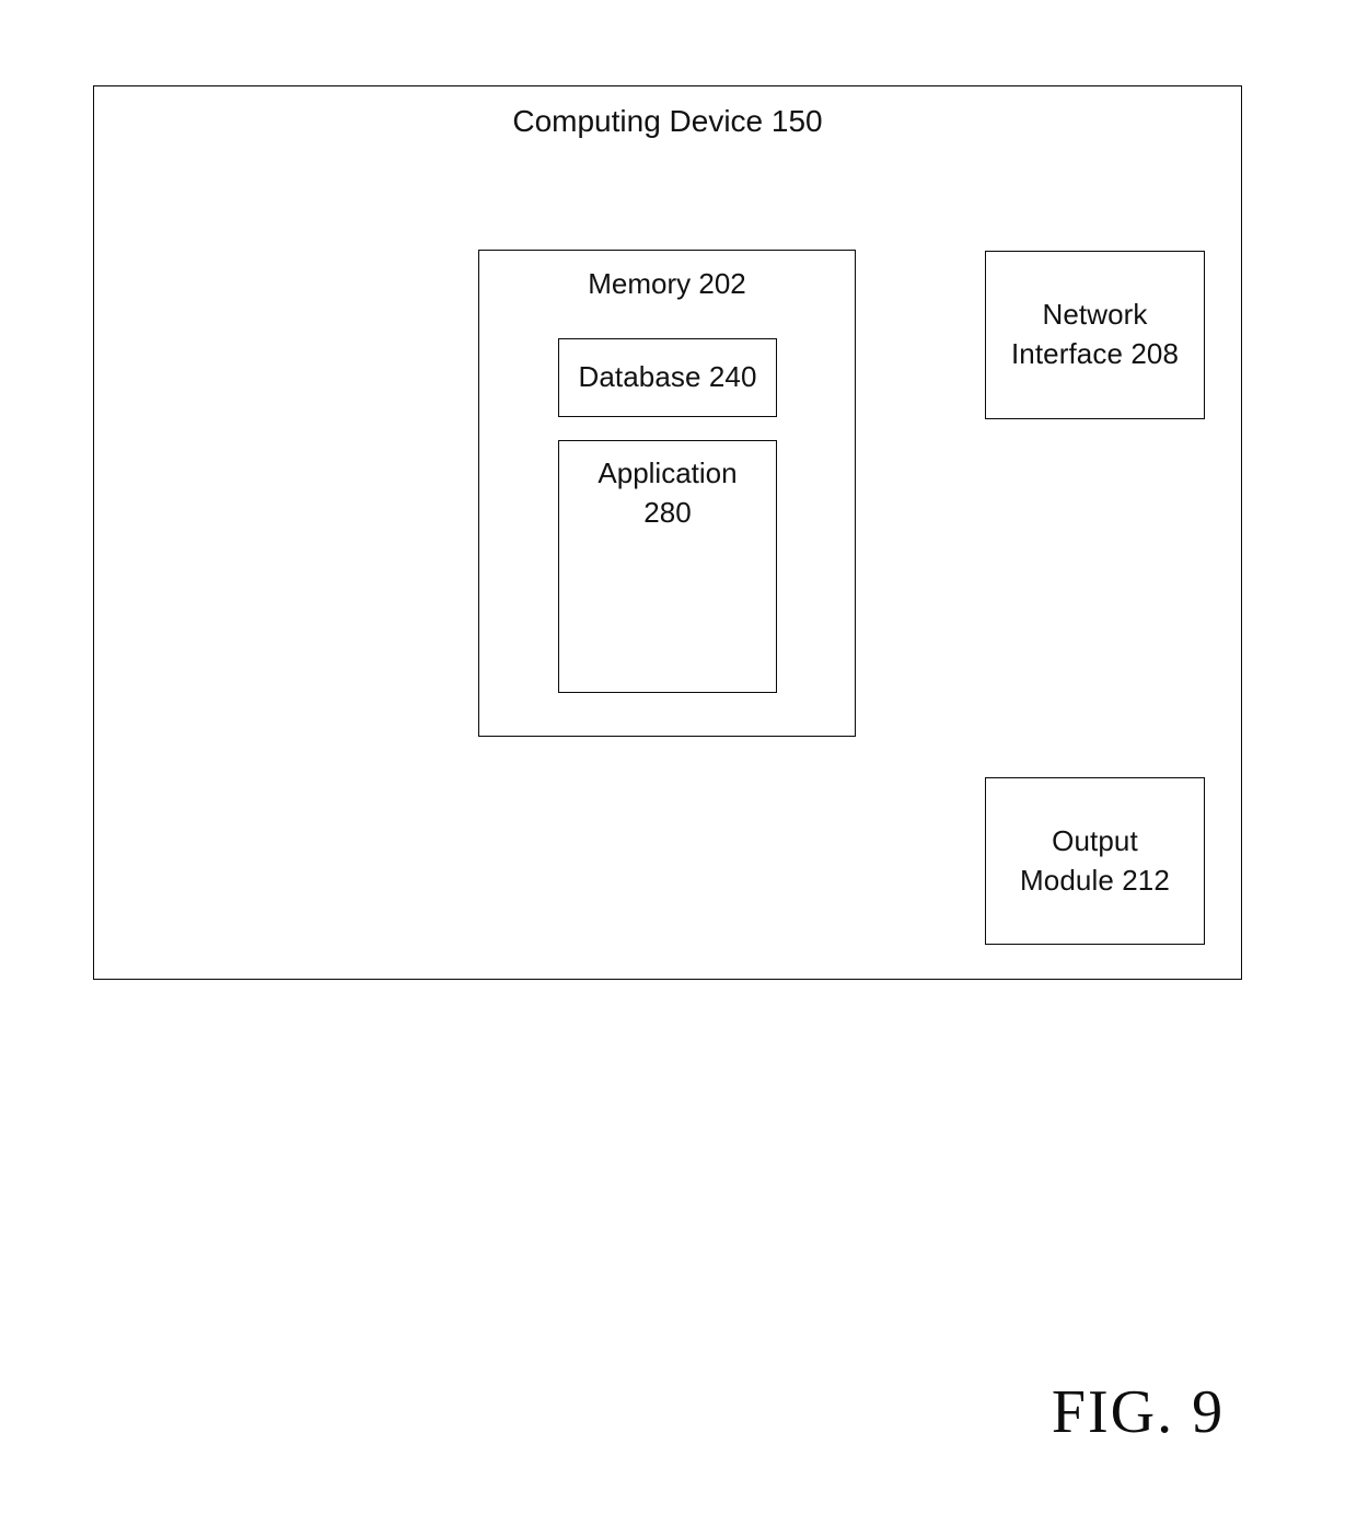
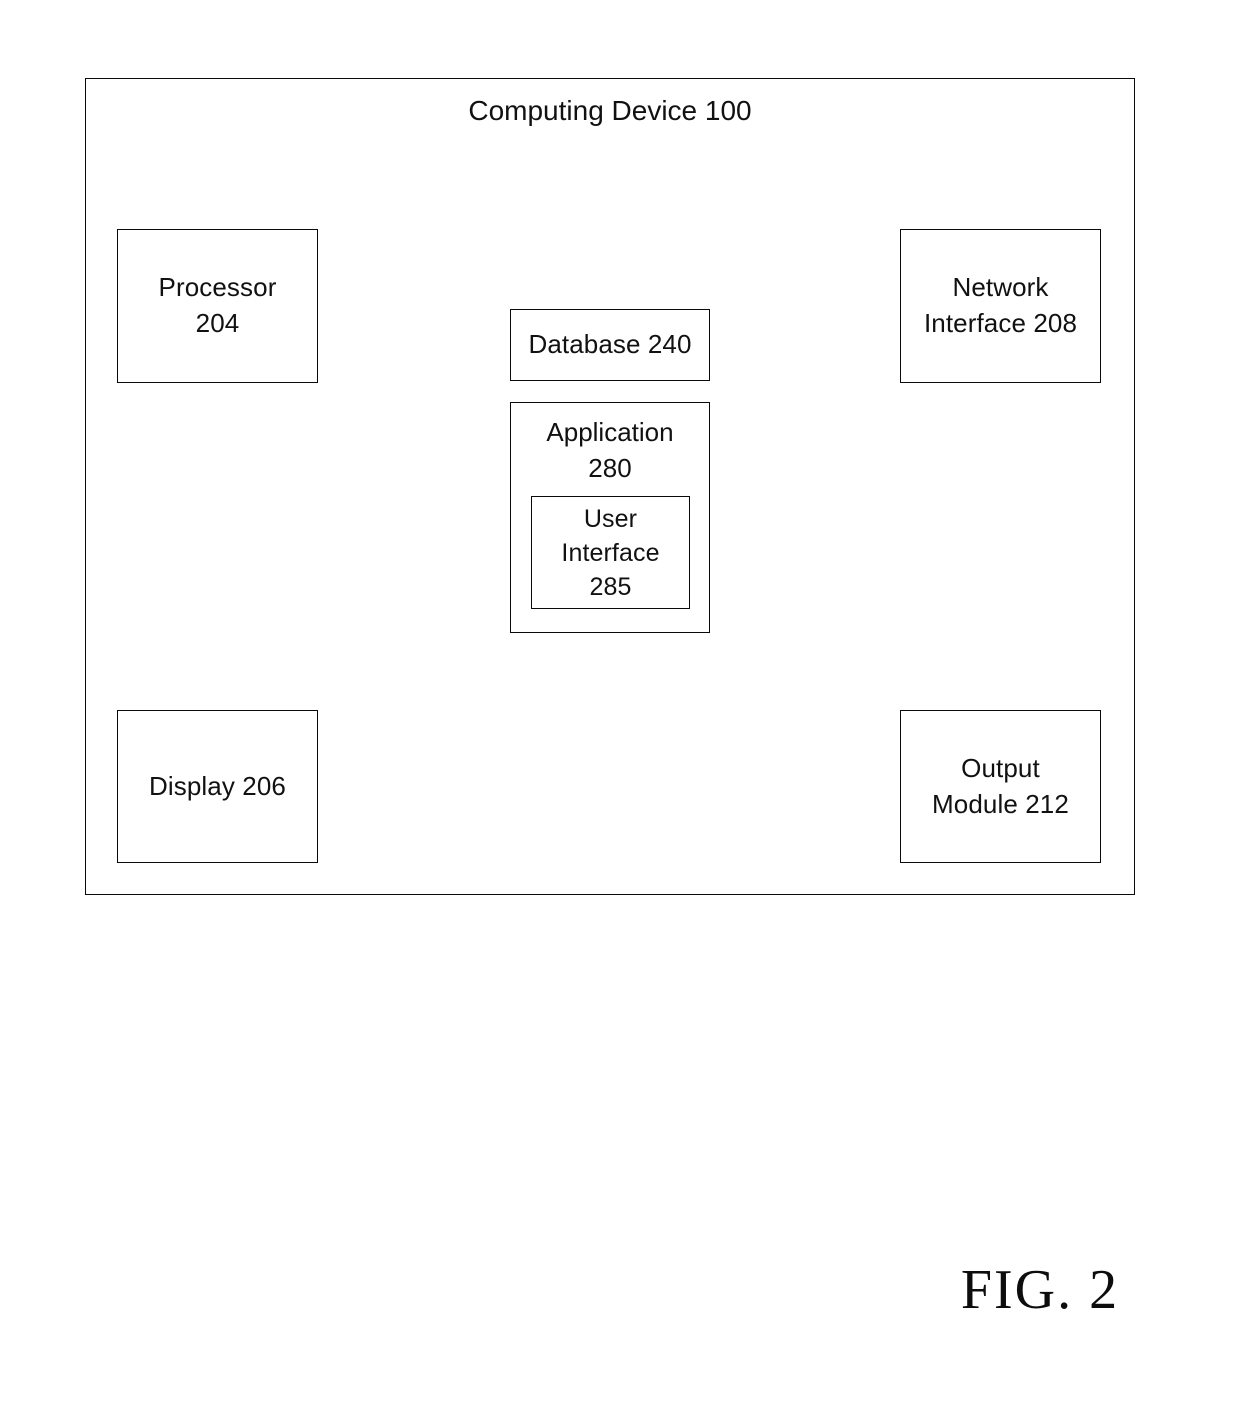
- Computing Device 150
+ Computing Device 100
+ Processor
+ 204
  Network
  Interface 208
- Memory 202
  Database 240
  Application
  280
+ User
+ Interface
+ 285
+ Display 206
  Output
  Module 212
- FIG. 9
+ FIG. 2
